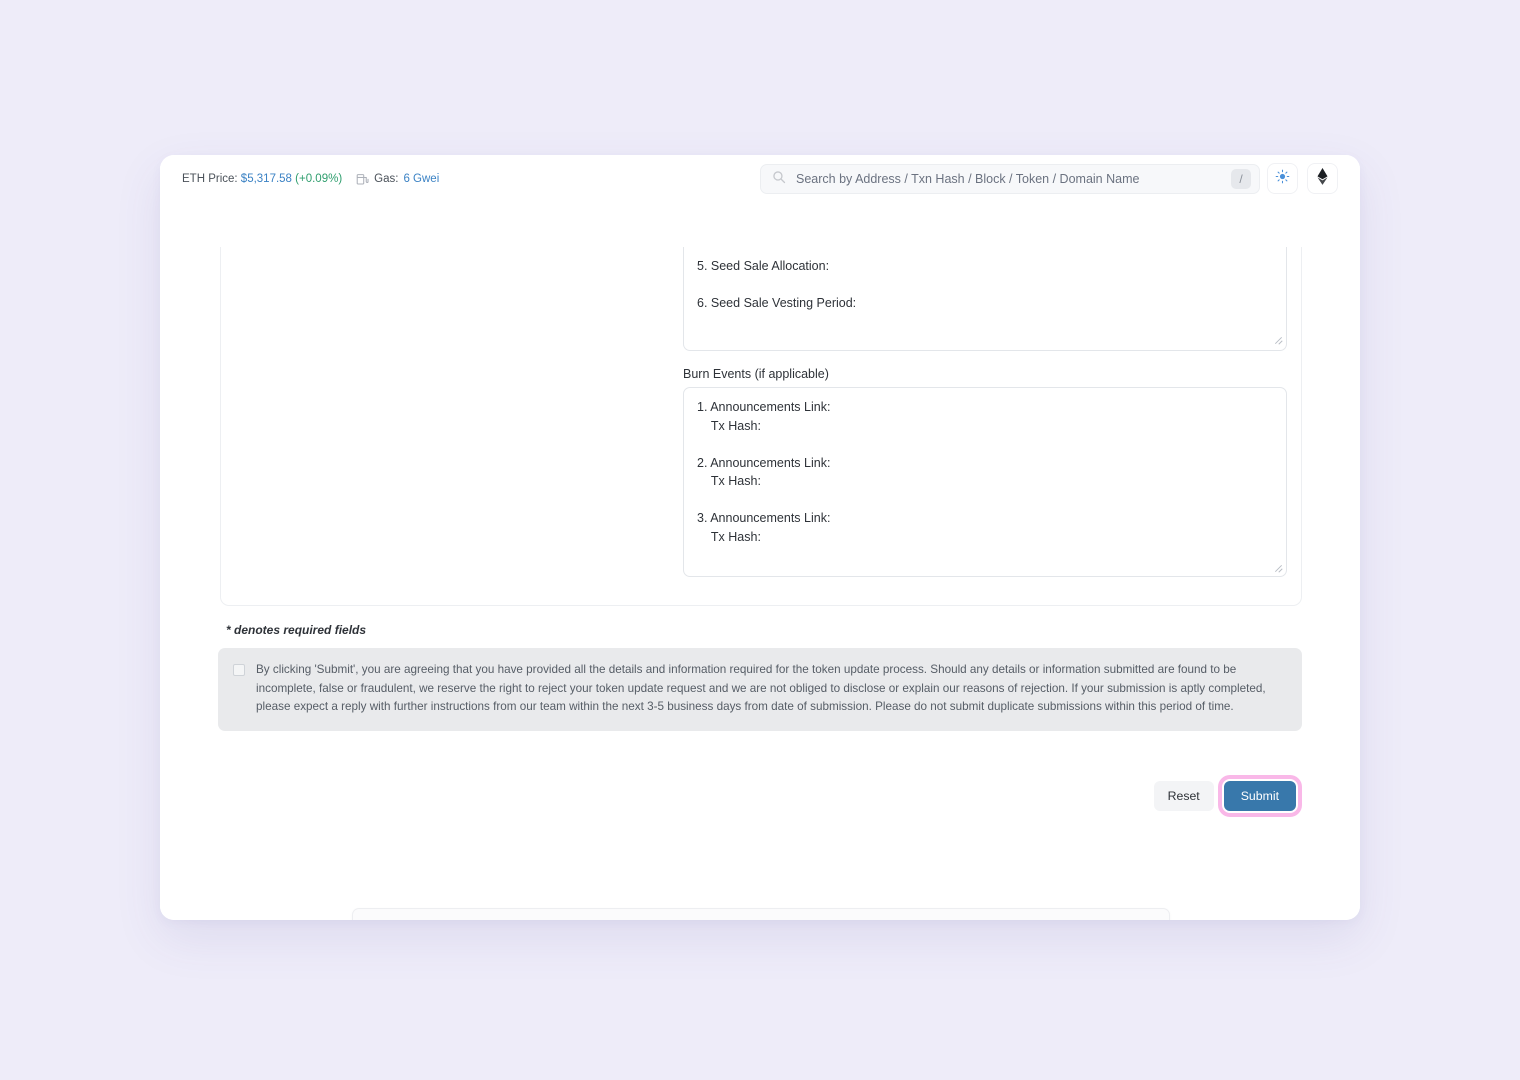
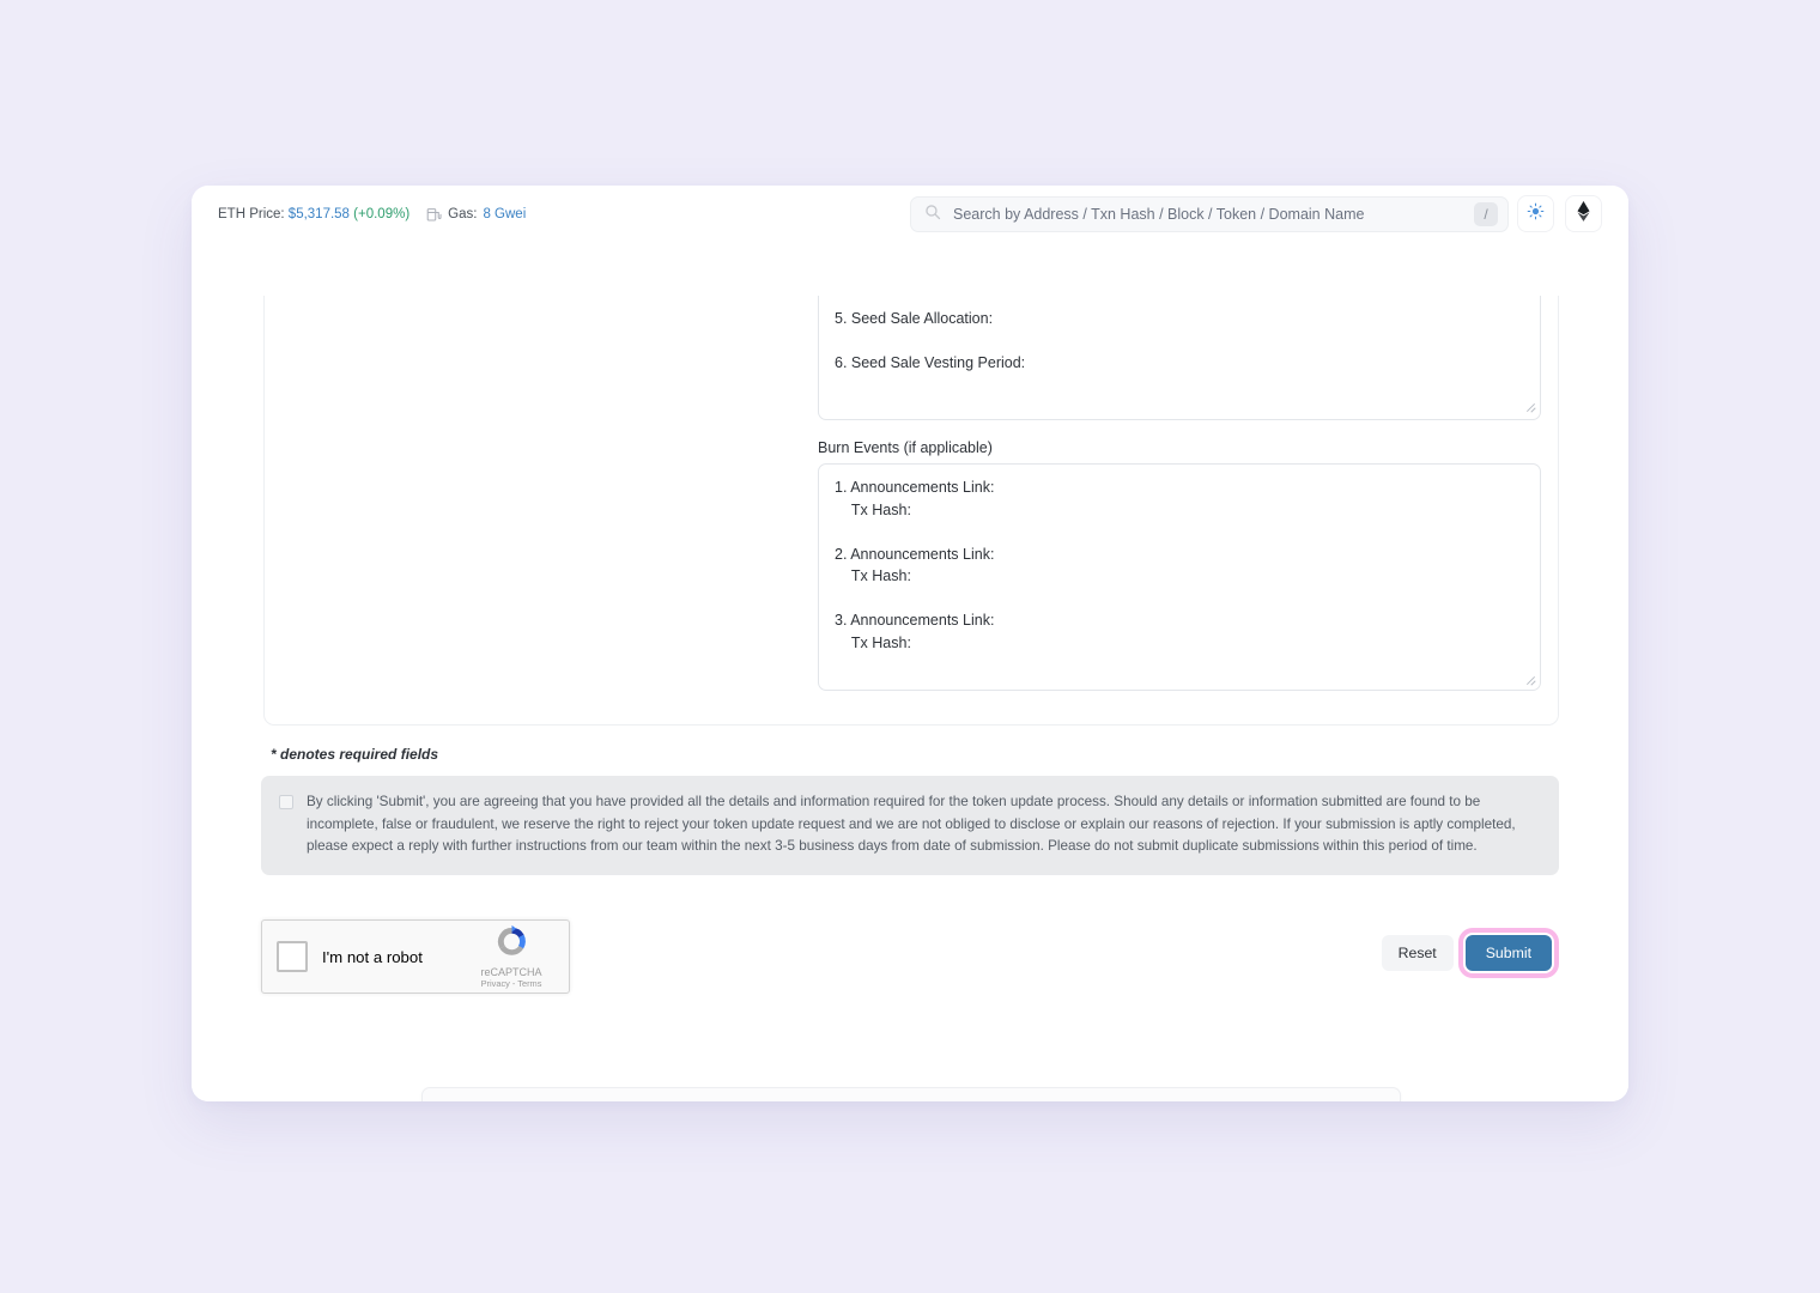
  ETH Price: $5,317.58 (+0.09%)
  Gas:
- 6 Gwei
+ 8 Gwei
  Search by Address / Txn Hash / Block / Token / Domain Name
  /
  5. Seed Sale Allocation:
  6. Seed Sale Vesting Period:
  Burn Events (if applicable)
  1. Announcements Link:
  Tx Hash:
  2. Announcements Link:
  Tx Hash:
  3. Announcements Link:
  Tx Hash:
  * denotes required fields
  By clicking 'Submit', you are agreeing that you have provided all the details and information required for the token update process. Should any details or information submitted are found to be incomplete, false or fraudulent, we reserve the right to reject your token update request and we are not obliged to disclose or explain our reasons of rejection. If your submission is aptly completed, please expect a reply with further instructions from our team within the next 3-5 business days from date of submission. Please do not submit duplicate submissions within this period of time.
+ I'm not a robot
+ reCAPTCHA
+ Privacy - Terms
  Reset
  Submit
